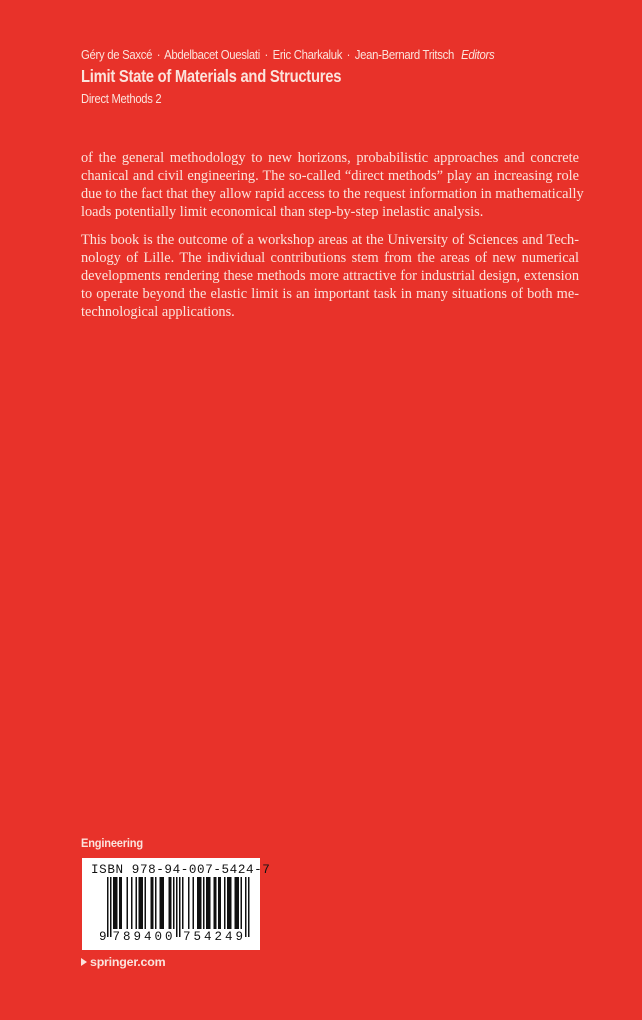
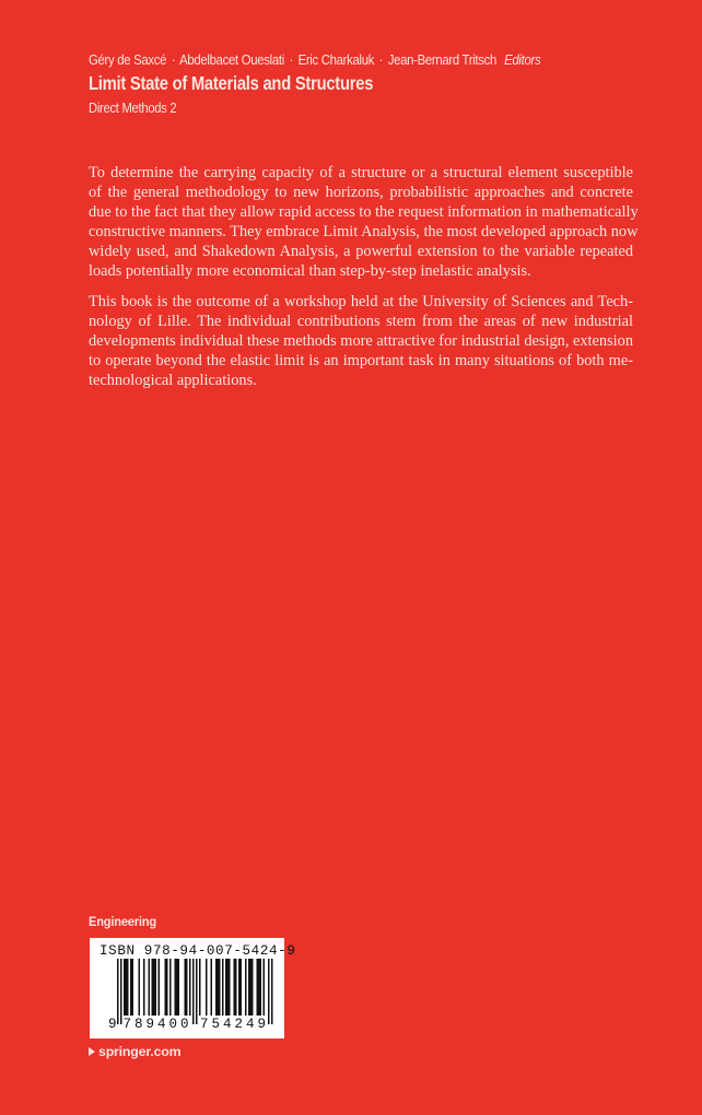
  Géry de Saxcé · Abdelbacet Oueslati · Eric Charkaluk · Jean-Bernard Tritsch Editors
  Limit State of Materials and Structures
  Direct Methods 2
+ To determine the carrying capacity of a structure or a structural element susceptible
  of the general methodology to new horizons, probabilistic approaches and concrete
- chanical and civil engineering. The so-called “direct methods” play an increasing role
  due to the fact that they allow rapid access to the request information in mathematically
+ constructive manners. They embrace Limit Analysis, the most developed approach now
+ widely used, and Shakedown Analysis, a powerful extension to the variable repeated
- loads potentially limit economical than step-by-step inelastic analysis.
+ loads potentially more economical than step-by-step inelastic analysis.
- This book is the outcome of a workshop areas at the University of Sciences and Tech-
+ This book is the outcome of a workshop held at the University of Sciences and Tech-
- nology of Lille. The individual contributions stem from the areas of new numerical
+ nology of Lille. The individual contributions stem from the areas of new industrial
- developments rendering these methods more attractive for industrial design, extension
+ developments individual these methods more attractive for industrial design, extension
  to operate beyond the elastic limit is an important task in many situations of both me-
  technological applications.
  Engineering
- ISBN 978-94-007-5424-7
+ ISBN 978-94-007-5424-9
  9
  7
  8
  9
  4
  0
  0
  7
  5
  4
  2
  4
  9
  springer.com
